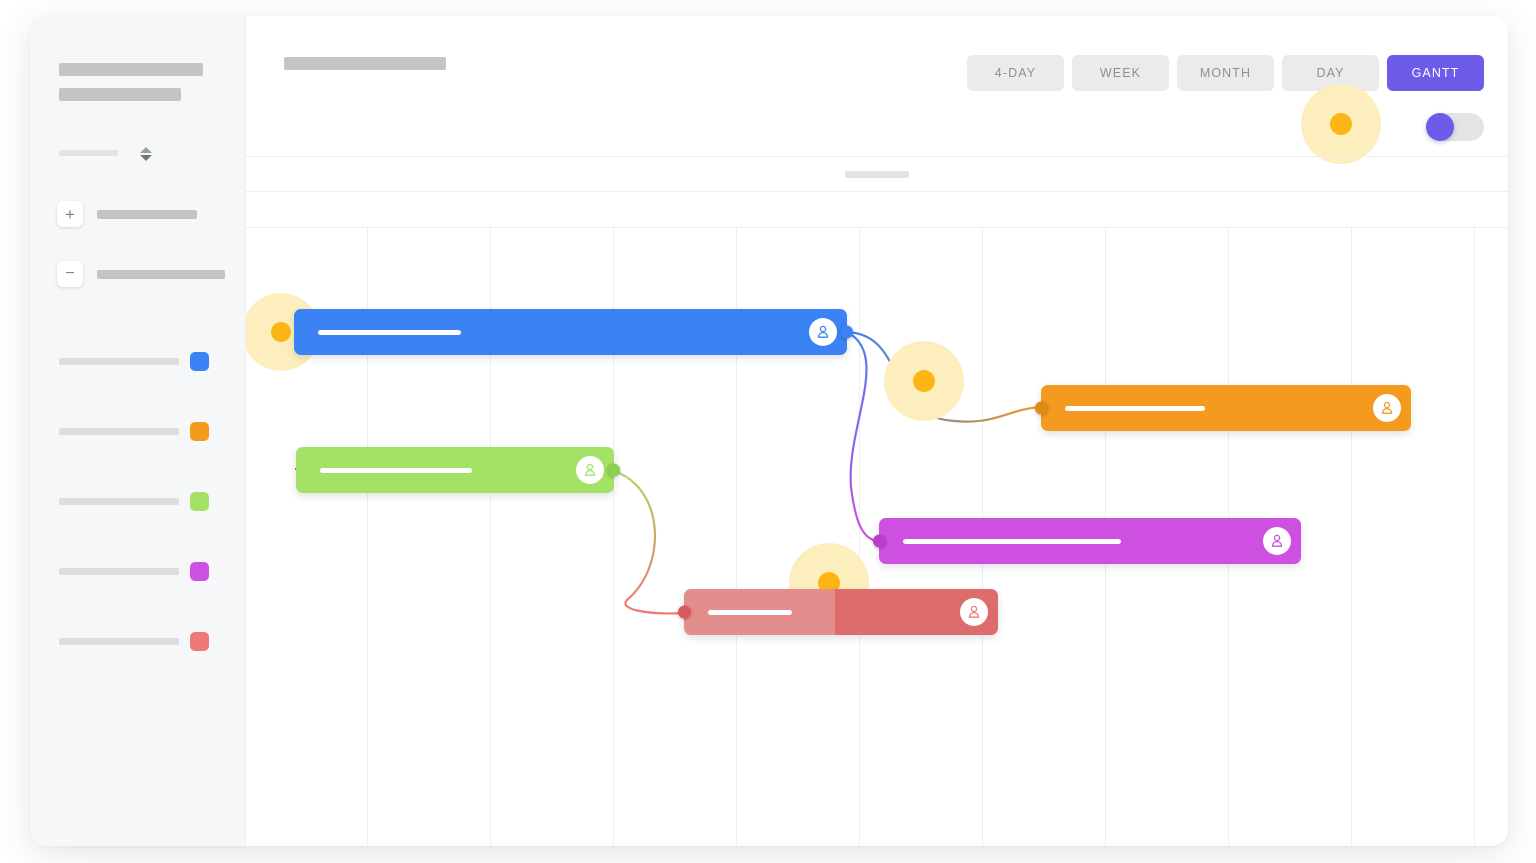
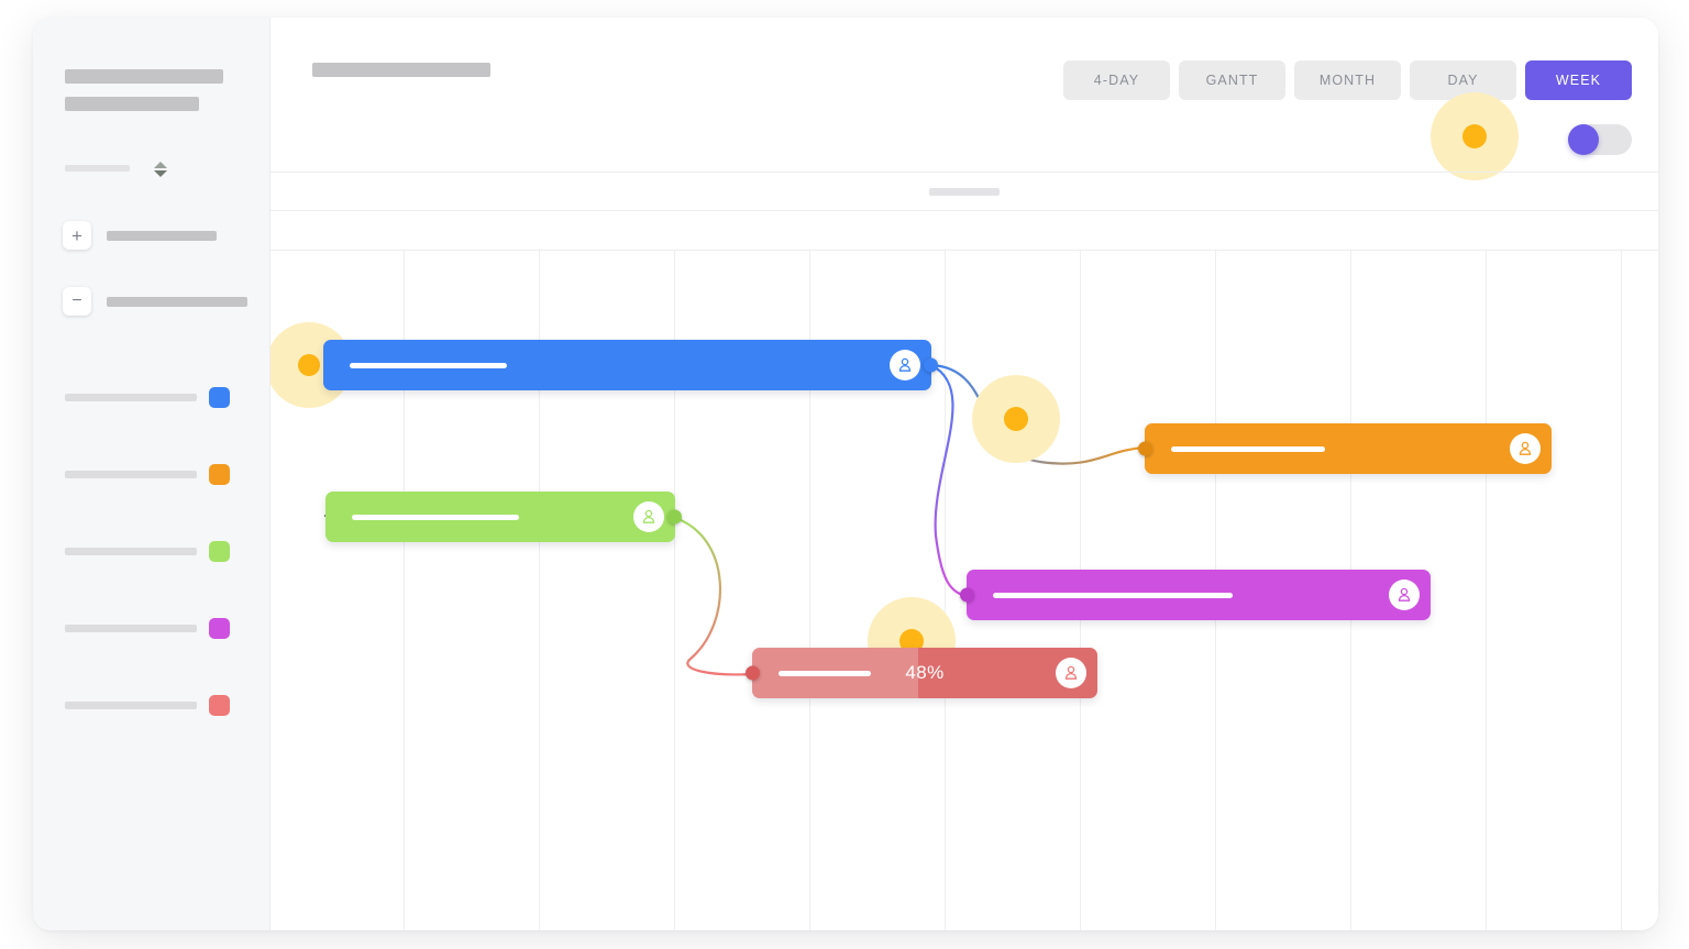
  +
  −
  4-DAY
- WEEK
+ GANTT
  MONTH
  DAY
- GANTT
+ WEEK
+ 48%
